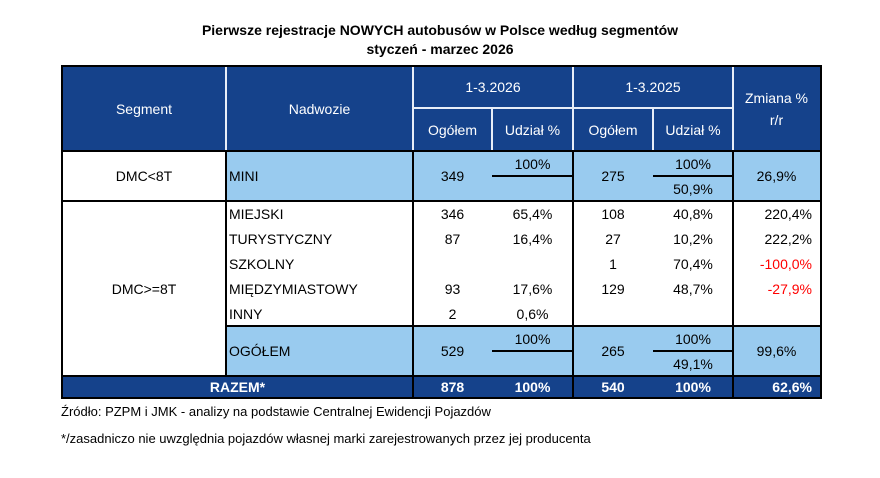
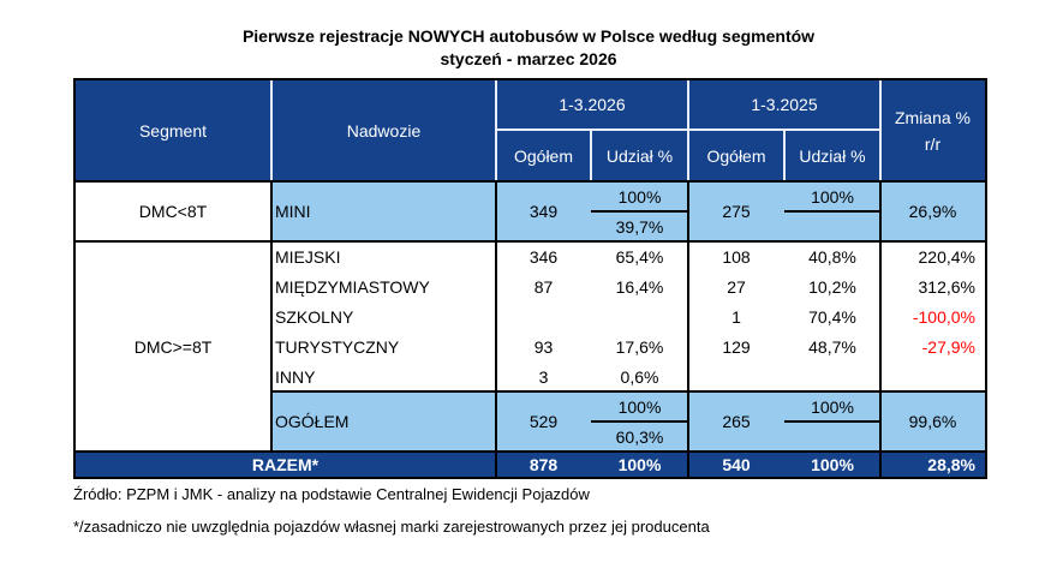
  Pierwsze rejestracje NOWYCH autobusów w Polsce według segmentów
  styczeń - marzec 2026
  Segment
  Nadwozie
  1-3.2026
  1-3.2025
  Ogółem
  Udział %
  Ogółem
  Udział %
  Zmiana %
  r/r
  DMC<8T
  MINI
  349
  100%
+ 39,7%
  275
  100%
- 50,9%
  26,9%
  DMC>=8T
  MIEJSKI
  346
  65,4%
  108
  40,8%
  220,4%
- TURYSTYCZNY
+ MIĘDZYMIASTOWY
  87
  16,4%
  27
  10,2%
- 222,2%
+ 312,6%
  SZKOLNY
  1
  70,4%
  -100,0%
- MIĘDZYMIASTOWY
+ TURYSTYCZNY
  93
  17,6%
  129
  48,7%
  -27,9%
  INNY
- 2
+ 3
  0,6%
  OGÓŁEM
  529
  100%
+ 60,3%
  265
  100%
- 49,1%
  99,6%
  RAZEM*
  878
  100%
  540
  100%
- 62,6%
+ 28,8%
  Źródło: PZPM i JMK - analizy na podstawie Centralnej Ewidencji Pojazdów
  */zasadniczo nie uwzględnia pojazdów własnej marki zarejestrowanych przez jej producenta
